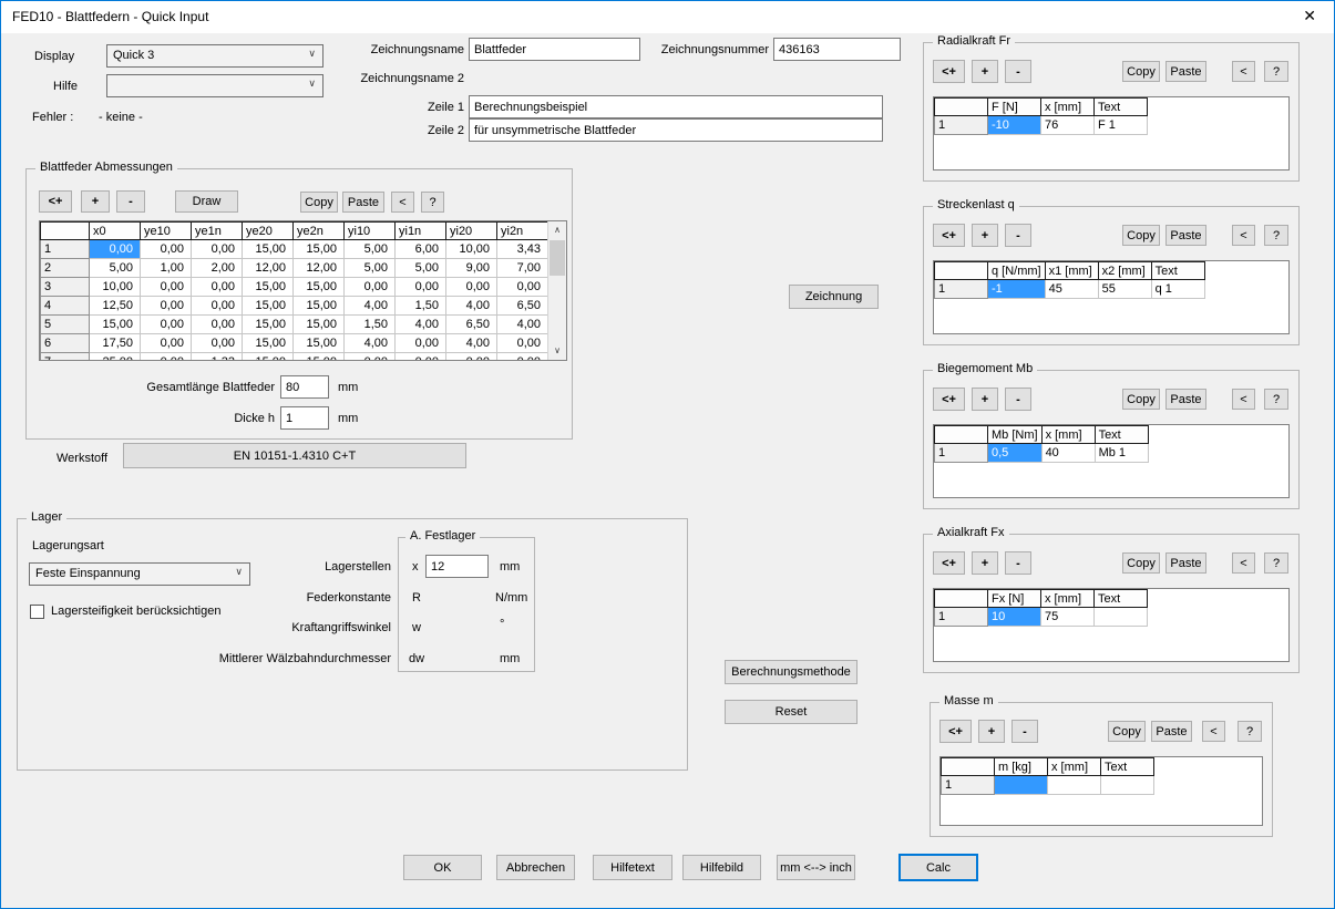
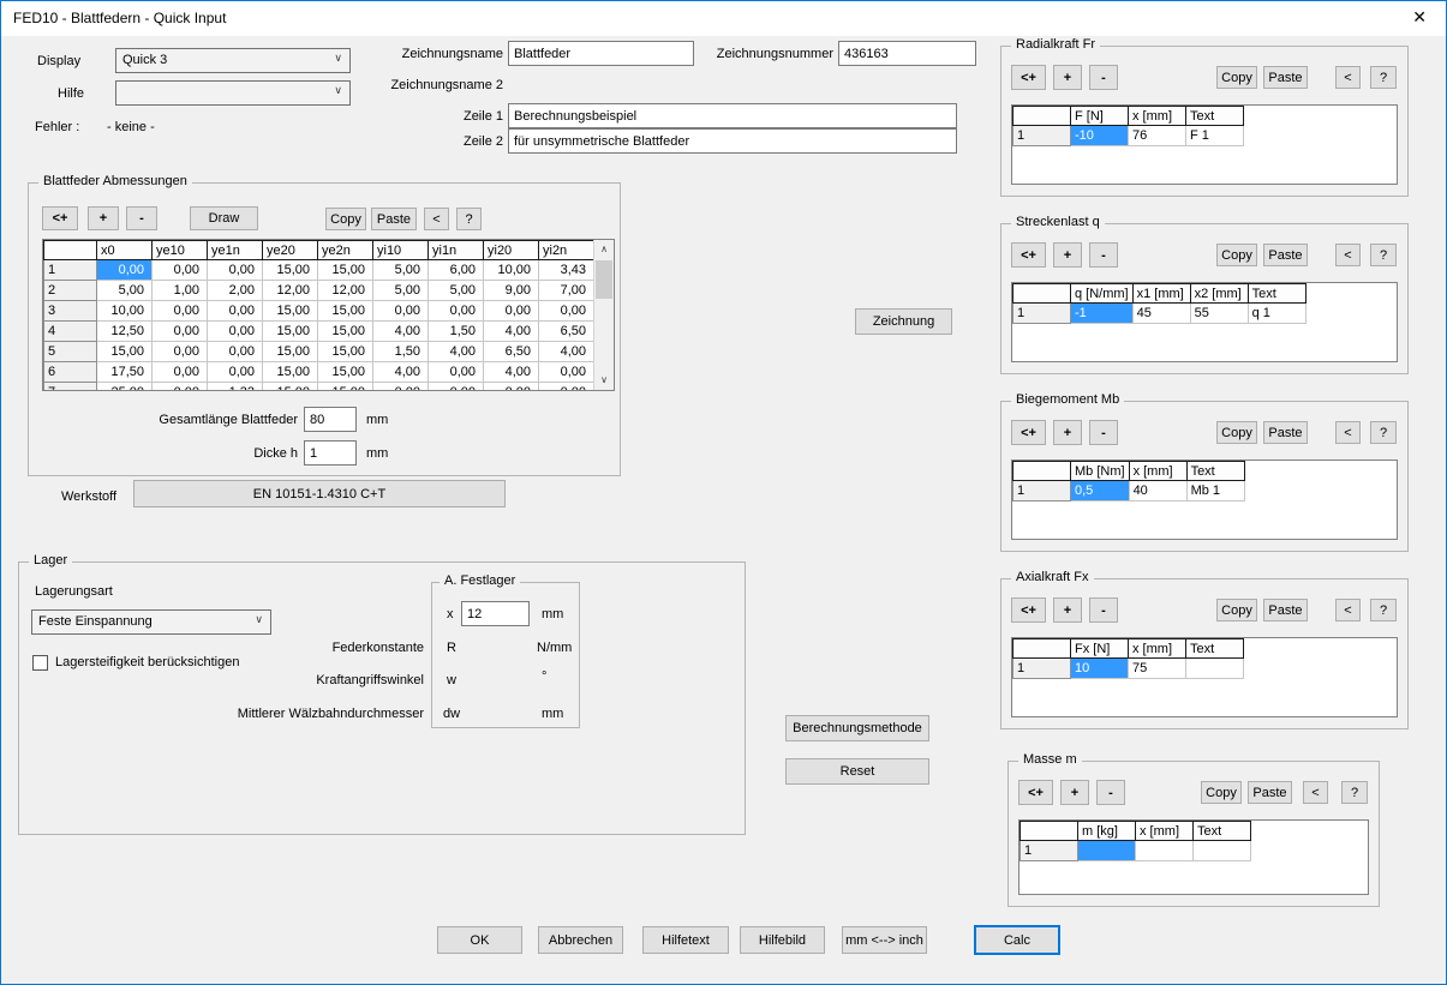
  FED10 - Blattfedern - Quick Input
  ✕
  Display
  Quick 3
  ∨
  Hilfe
  ∨
  Fehler :
  - keine -
  Zeichnungsname
  Blattfeder
  Zeichnungsnummer
  436163
  Zeichnungsname 2
  Zeile 1
  Berechnungsbeispiel
  Zeile 2
  für unsymmetrische Blattfeder
  Blattfeder Abmessungen
  <+
  +
  -
  Draw
  Copy
  Paste
  <
  ?
  	x0	ye10	ye1n	ye20	ye2n	yi10	yi1n	yi20	yi2n
  1	0,00	0,00	0,00	15,00	15,00	5,00	6,00	10,00	3,43
  2	5,00	1,00	2,00	12,00	12,00	5,00	5,00	9,00	7,00
  3	10,00	0,00	0,00	15,00	15,00	0,00	0,00	0,00	0,00
  4	12,50	0,00	0,00	15,00	15,00	4,00	1,50	4,00	6,50
  5	15,00	0,00	0,00	15,00	15,00	1,50	4,00	6,50	4,00
  6	17,50	0,00	0,00	15,00	15,00	4,00	0,00	4,00	0,00
  ∧
  ∨
  Gesamtlänge Blattfeder
  80
  mm
  Dicke h
  1
  mm
  Werkstoff
  EN 10151-1.4310 C+T
  Lager
  Lagerungsart
  Feste Einspannung
  ∨
  Lagersteifigkeit berücksichtigen
- Lagerstellen
  Federkonstante
  Kraftangriffswinkel
  Mittlerer Wälzbahndurchmesser
  A. Festlager
  x
  12
  mm
  R
  N/mm
  w
  °
  dw
  mm
  Zeichnung
  Berechnungsmethode
  Reset
  Radialkraft Fr
  <+
  +
  -
  Copy
  Paste
  <
  ?
  	F [N]	x [mm]	Text
  1	-10	76	F 1
  Streckenlast q
  <+
  +
  -
  Copy
  Paste
  <
  ?
  	q [N/mm]	x1 [mm]	x2 [mm]	Text
  1	-1	45	55	q 1
  Biegemoment Mb
  <+
  +
  -
  Copy
  Paste
  <
  ?
  	Mb [Nm]	x [mm]	Text
  1	0,5	40	Mb 1
  Axialkraft Fx
  <+
  +
  -
  Copy
  Paste
  <
  ?
  	Fx [N]	x [mm]	Text
  1	10	75
  Masse m
  <+
  +
  -
  Copy
  Paste
  <
  ?
  	m [kg]	x [mm]	Text
  1
  OK
  Abbrechen
  Hilfetext
  Hilfebild
  mm <--> inch
  Calc
